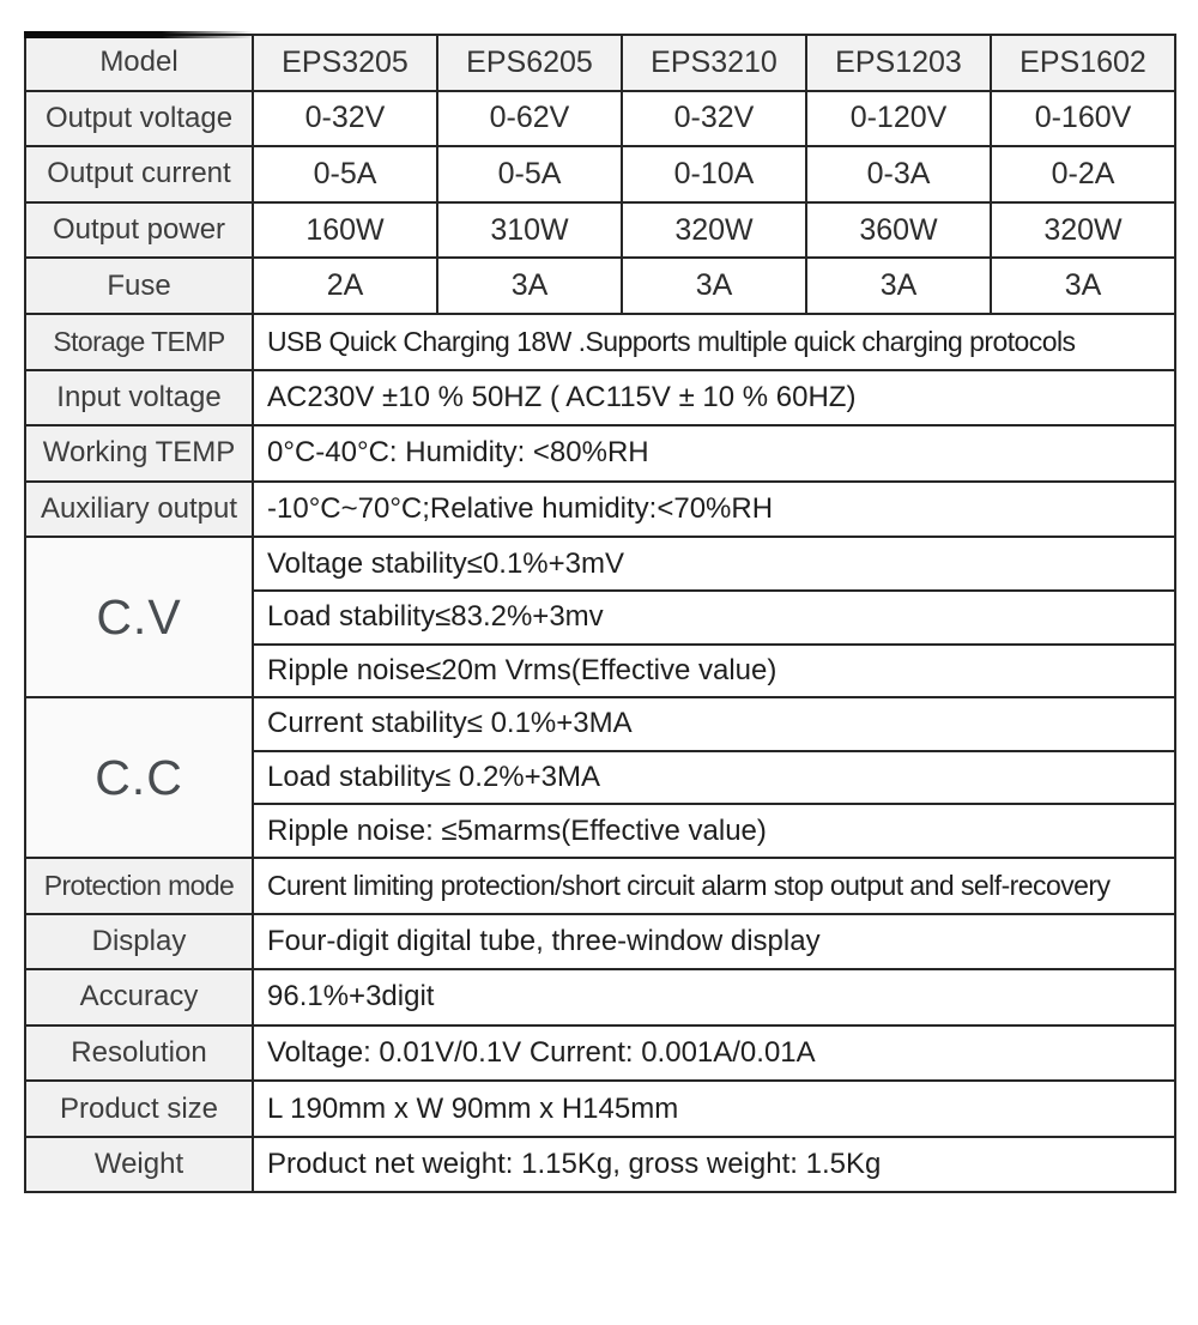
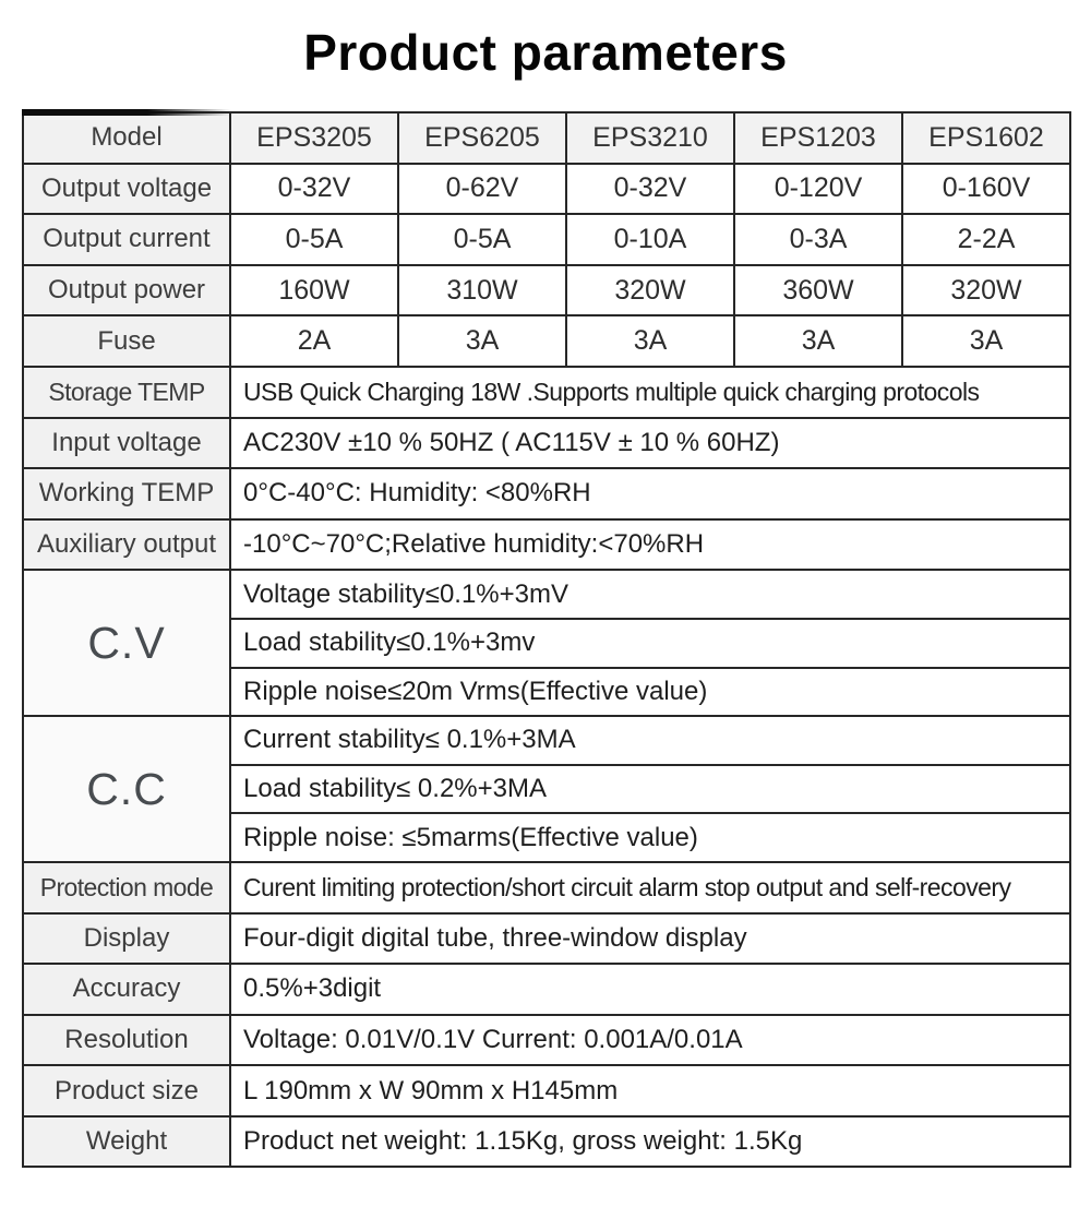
+ Product parameters
  Model	EPS3205	EPS6205	EPS3210	EPS1203	EPS1602
  Output voltage	0-32V	0-62V	0-32V	0-120V	0-160V
- Output current	0-5A	0-5A	0-10A	0-3A	0-2A
+ Output current	0-5A	0-5A	0-10A	0-3A	2-2A
  Output power	160W	310W	320W	360W	320W
  Fuse	2A	3A	3A	3A	3A
  Storage TEMP	USB Quick Charging 18W .Supports multiple quick charging protocols
  Input voltage	AC230V ±10 % 50HZ ( AC115V ± 10 % 60HZ)
  Working TEMP	0°C-40°C: Humidity: <80%RH
  Auxiliary output	-10°C~70°C;Relative humidity:<70%RH
  C.V	Voltage stability≤0.1%+3mV
- Load stability≤83.2%+3mv
+ Load stability≤0.1%+3mv
  Ripple noise≤20m Vrms(Effective value)
  C.C	Current stability≤ 0.1%+3MA
  Load stability≤ 0.2%+3MA
  Ripple noise: ≤5marms(Effective value)
  Protection mode	Curent limiting protection/short circuit alarm stop output and self-recovery
  Display	Four-digit digital tube, three-window display
- Accuracy	96.1%+3digit
+ Accuracy	0.5%+3digit
  Resolution	Voltage: 0.01V/0.1V Current: 0.001A/0.01A
  Product size	L 190mm x W 90mm x H145mm
  Weight	Product net weight: 1.15Kg, gross weight: 1.5Kg
